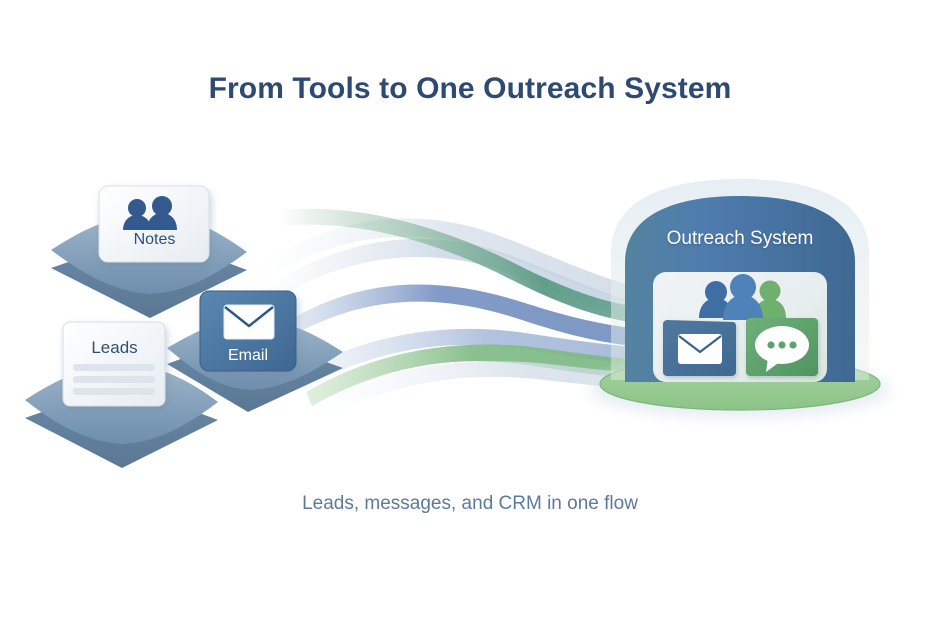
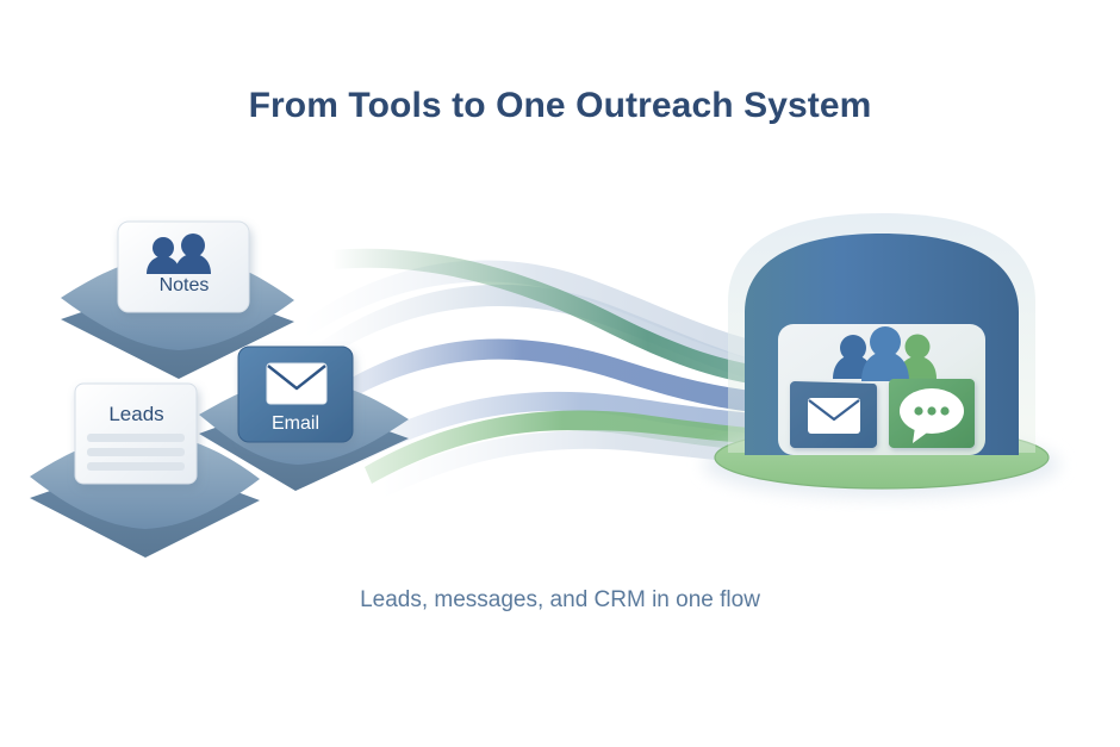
  From Tools to One Outreach System
  Leads, messages, and CRM in one flow
  Notes
  Email
  Leads
- Outreach System
